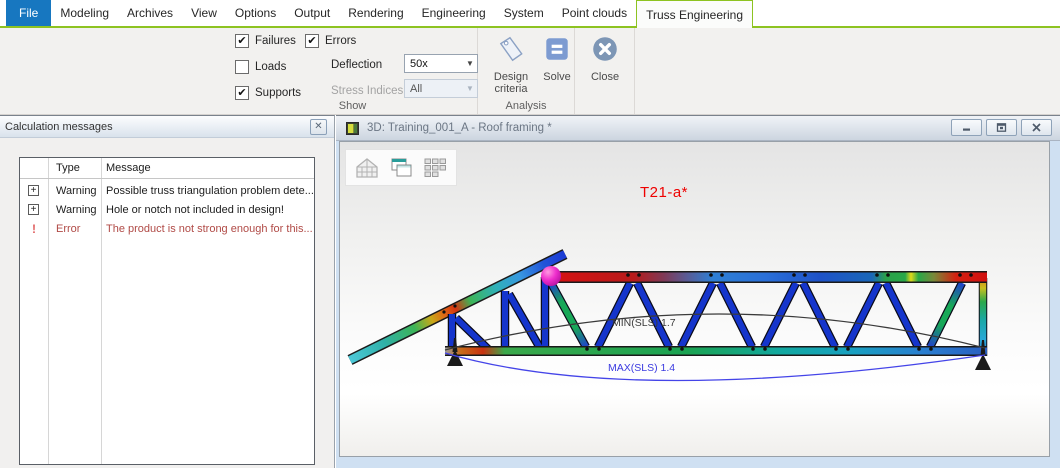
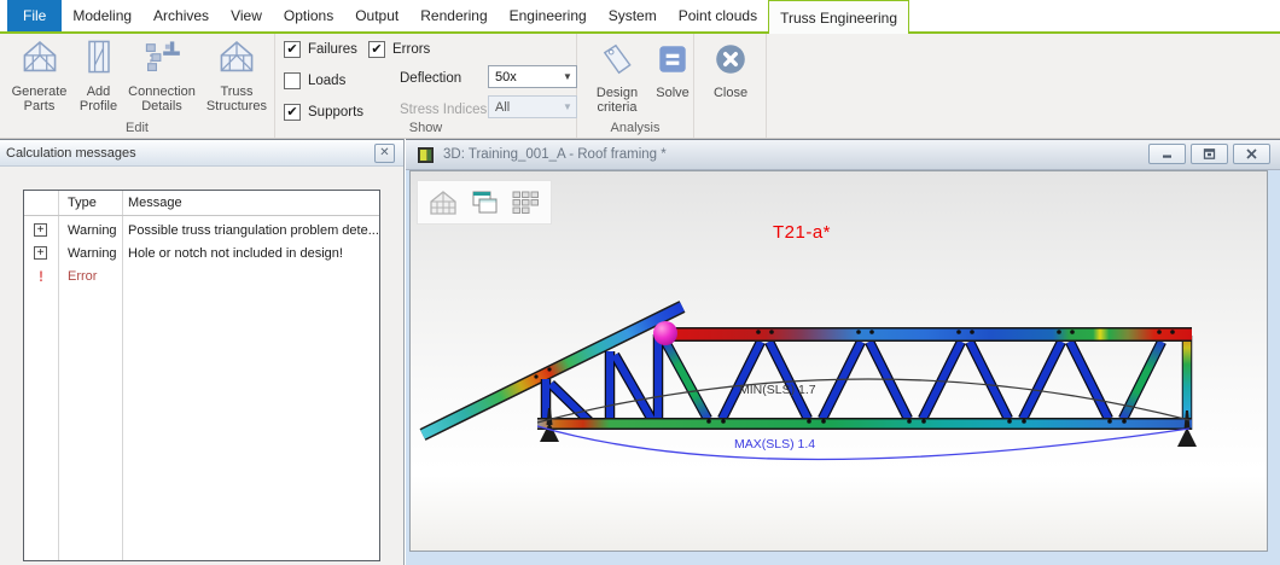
  File
  Modeling
  Archives
  View
  Options
  Output
  Rendering
  Engineering
  System
  Point clouds
  Truss Engineering
+ Generate Parts
+ Add Profile
+ Connection Details
+ Truss Structures
+ Edit
  ✔
  Failures
  Loads
  ✔
  Supports
  ✔
  Errors
  Deflection
  50x
  ▼
  Stress Indices
  All
  ▼
  Show
  Design criteria
  Solve
  Analysis
  Close
  Calculation messages
  ✕
  Type
  Message
  +
  Warning
  Possible truss triangulation problem dete...
  +
  Warning
  Hole or notch not included in design!
  !
  Error
- The product is not strong enough for this...
  3D: Training_001_A - Roof framing *
  T21-a*
  MIN(SLS) 1.7
  MAX(SLS) 1.4
